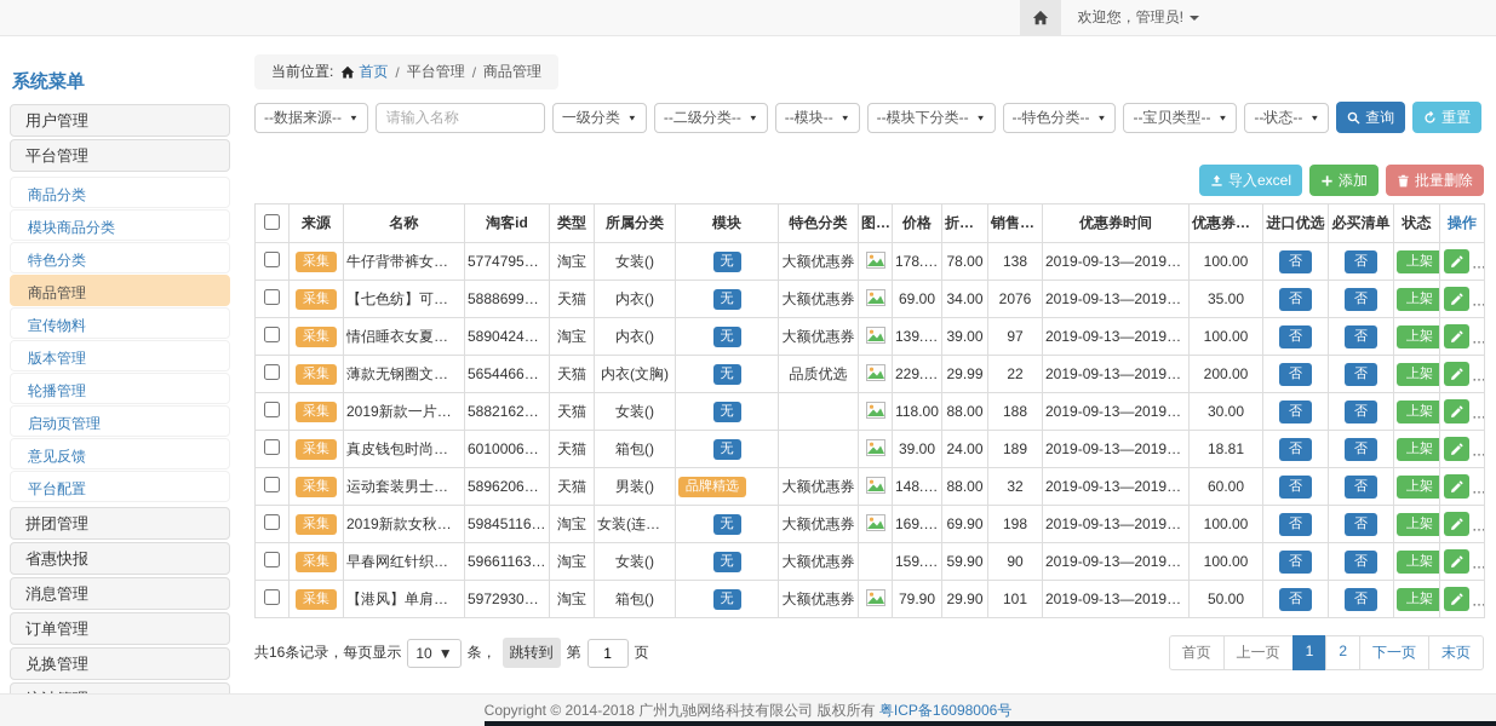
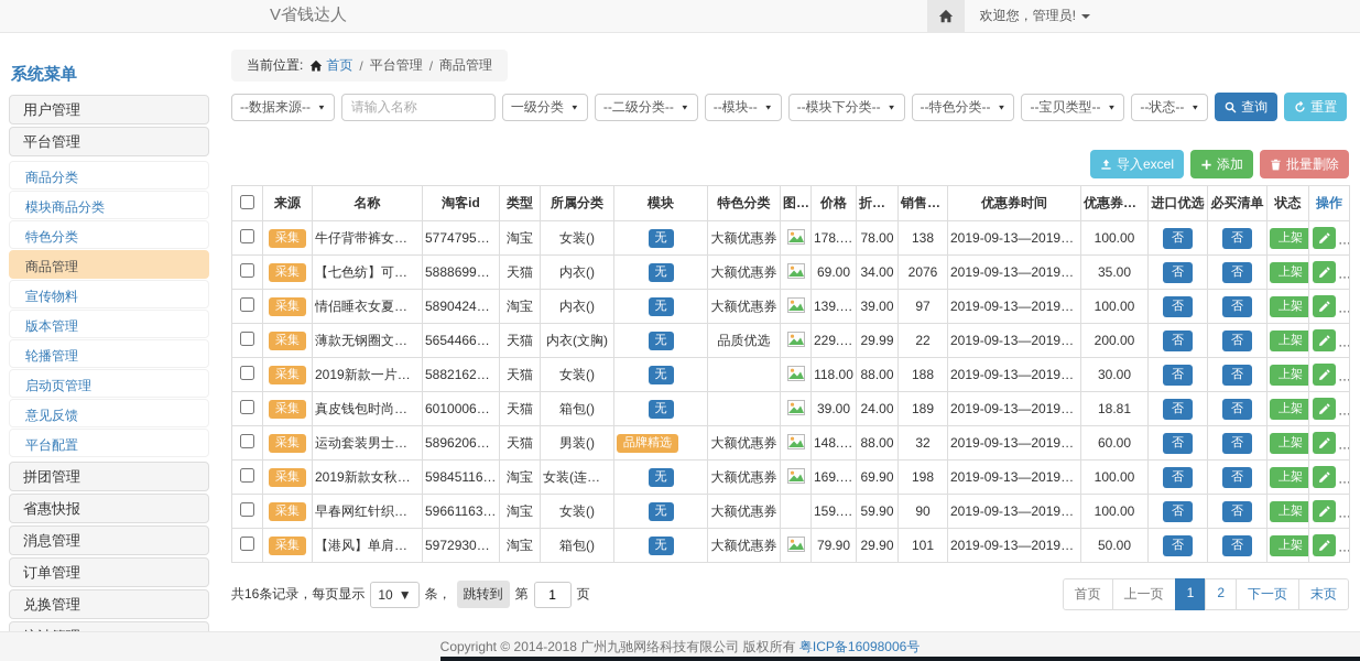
+ V省钱达人
  欢迎您，管理员!
  系统菜单
  用户管理
  平台管理
  商品分类
  模块商品分类
  特色分类
  商品管理
  宣传物料
  版本管理
  轮播管理
  启动页管理
  意见反馈
  平台配置
  拼团管理
  省惠快报
  消息管理
  订单管理
  兑换管理
  当前位置:
  首页
  /
  平台管理
  /
  商品管理
  --数据来源--
  请输入名称
  一级分类
  --二级分类--
  --模块--
  --模块下分类--
  --特色分类--
  --宝贝类型--
  --状态--
  查询
  重置
  导入excel
  添加
  批量删除
  	来源	名称	淘客id	类型	所属分类	模块	特色分类	图标	价格	折后价	销售数	优惠券时间	优惠券金额	进口优选	必买清单	状态	操作
  	采集	牛仔背带裤女秋装	5774795609	淘宝	女装()	无	大额优惠券		178.00	78.00	138	2019-09-13—2019-09	100.00	否	否	上架
  	采集	【七色纺】可爱纯	5888699175	天猫	内衣()	无	大额优惠券		69.00	34.00	2076	2019-09-13—2019-09	35.00	否	否	上架
  	采集	情侣睡衣女夏丝绸	5890424203	淘宝	内衣()	无	大额优惠券		139.00	39.00	97	2019-09-13—2019-09	100.00	否	否	上架
  	采集	薄款无钢圈文胸聚	5654466858	天猫	内衣(文胸)	无	品质优选		229.99	29.99	22	2019-09-13—2019-09	200.00	否	否	上架
  	采集	2019新款一片式系	5882162288	天猫	女装()	无			118.00	88.00	188	2019-09-13—2019-09	30.00	否	否	上架
  	采集	真皮钱包时尚优雅	6010006013	天猫	箱包()	无			39.00	24.00	189	2019-09-13—2019-09	18.81	否	否	上架
  	采集	运动套装男士卫衣	5896206597	天猫	男装()	品牌精选 上	大额优惠券		148.00	88.00	32	2019-09-13—2019-09	60.00	否	否	上架
  	采集	2019新款女秋薄款	5984511623	淘宝	女装(连衣裙	无	大额优惠券		169.90	69.90	198	2019-09-13—2019-09	100.00	否	否	上架
  	采集	早春网红针织外套	5966116345	淘宝	女装()	无	大额优惠券		159.90	59.90	90	2019-09-13—2019-09	100.00	否	否	上架
  	采集	【港风】单肩斜跨	5972930208	淘宝	箱包()	无	大额优惠券		79.90	29.90	101	2019-09-13—2019-09	50.00	否	否	上架
  共16条记录，每页显示
  10
  ▼
  条，
  跳转到
  第
  1
  页
  首页
  上一页
  1
  2
  下一页
  末页
  Copyright © 2014-2018 广州九驰网络科技有限公司 版权所有
  粤ICP备16098006号
